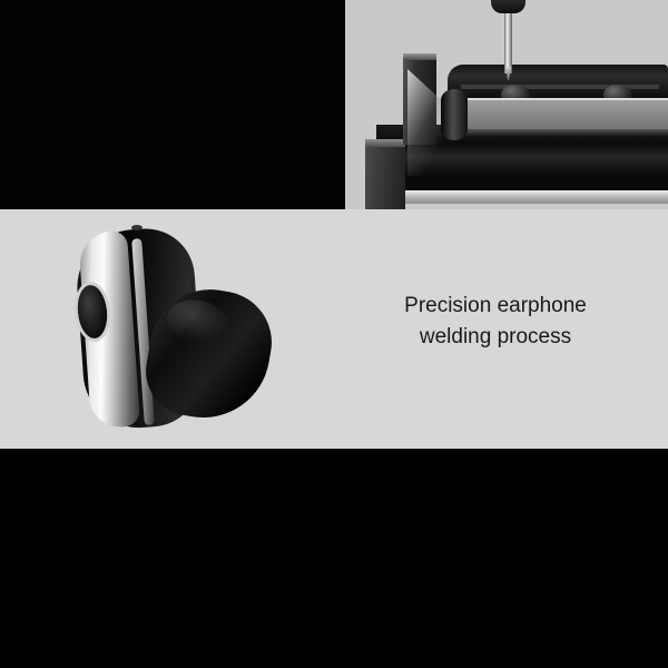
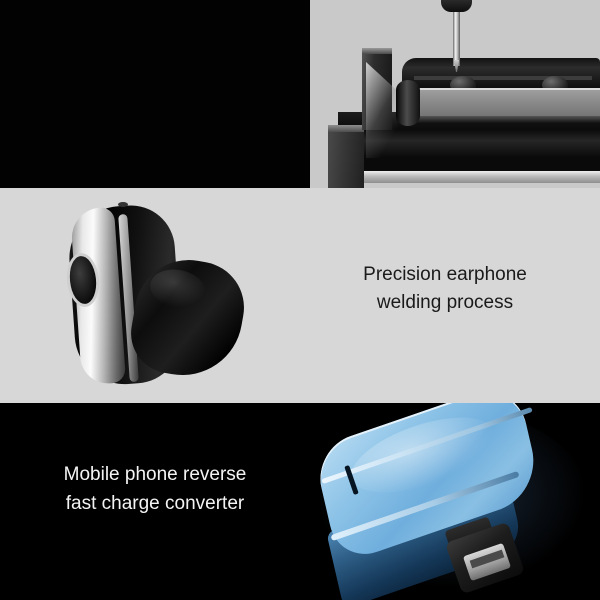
  Precision earphone
  welding process
+ Mobile phone reverse
+ fast charge converter
